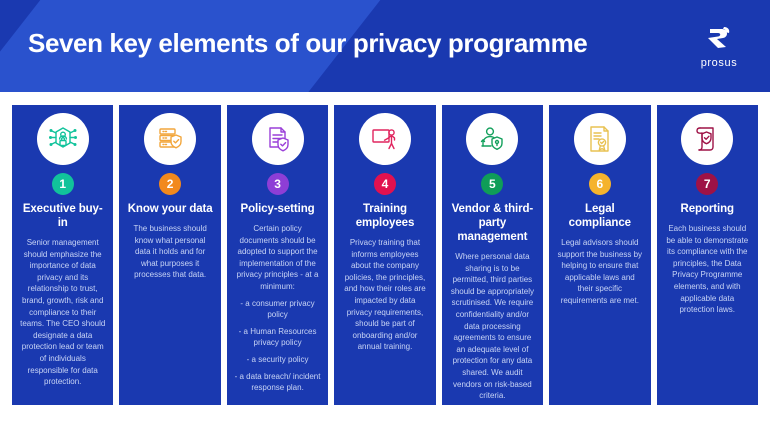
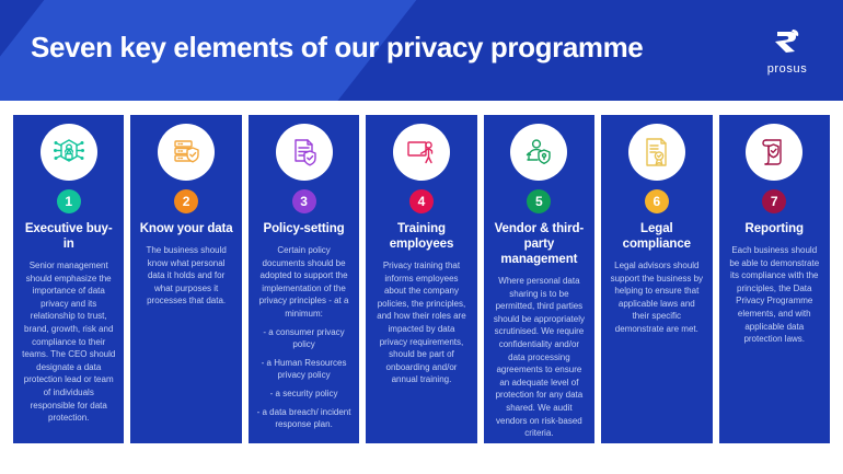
  Seven key elements of our privacy programme
  prosus
  1
  Executive buy-in
  Senior management should emphasize the importance of data privacy and its relationship to trust, brand, growth, risk and compliance to their teams. The CEO should designate a data protection lead or team of individuals responsible for data protection.
  2
  Know your data
  The business should know what personal data it holds and for what purposes it processes that data.
  3
  Policy-setting
  Certain policy documents should be adopted to support the implementation of the privacy principles - at a minimum:
  - a consumer privacy policy
  - a Human Resources privacy policy
  - a security policy
  - a data breach/ incident response plan.
  4
  Training employees
  Privacy training that informs employees about the company policies, the principles, and how their roles are impacted by data privacy requirements, should be part of onboarding and/or annual training.
  5
  Vendor & third-party management
  Where personal data sharing is to be permitted, third parties should be appropriately scrutinised. We require confidentiality and/or data processing agreements to ensure an adequate level of protection for any data shared. We audit vendors on risk-based criteria.
  6
  Legal compliance
- Legal advisors should support the business by helping to ensure that applicable laws and their specific requirements are met.
+ Legal advisors should support the business by helping to ensure that applicable laws and their specific demonstrate are met.
  7
  Reporting
  Each business should be able to demonstrate its compliance with the principles, the Data Privacy Programme elements, and with applicable data protection laws.
